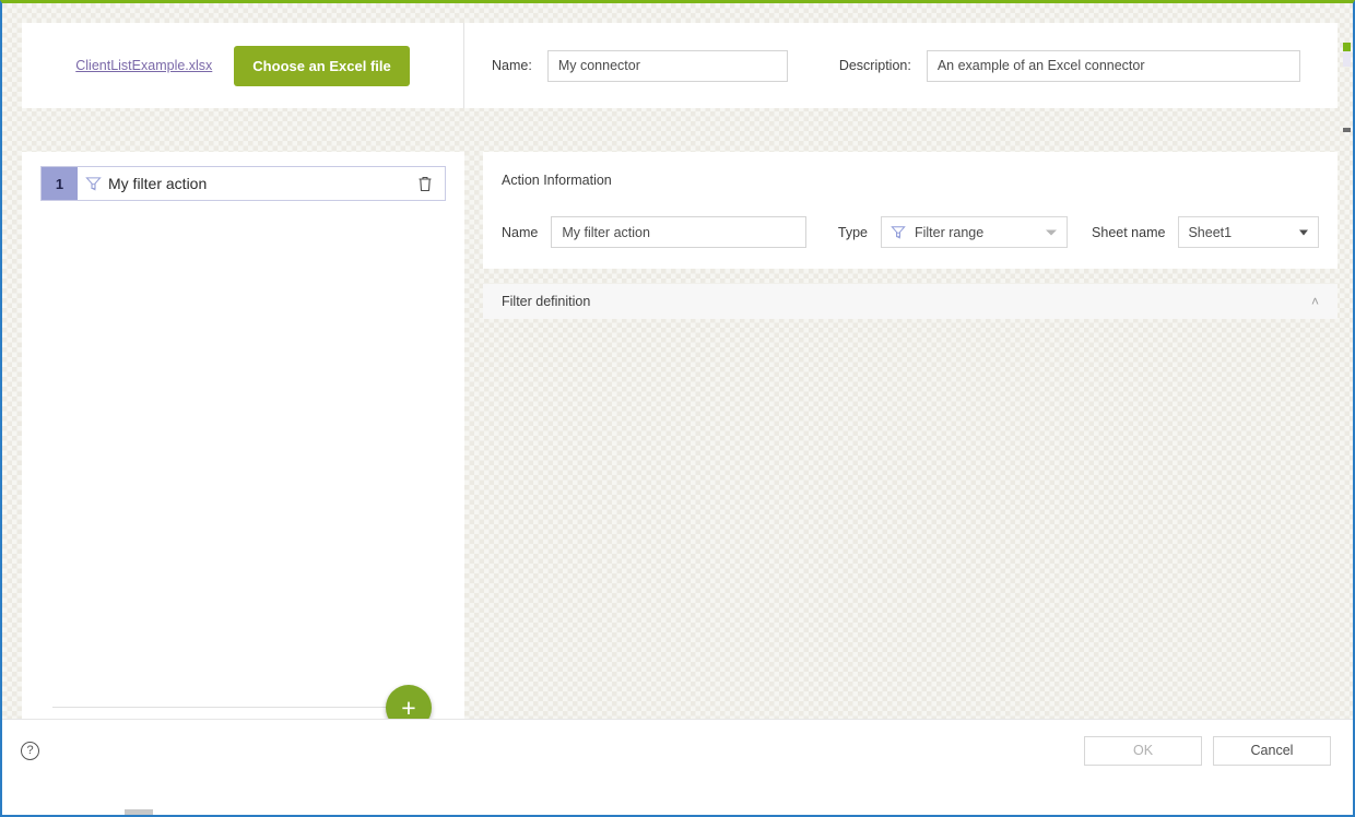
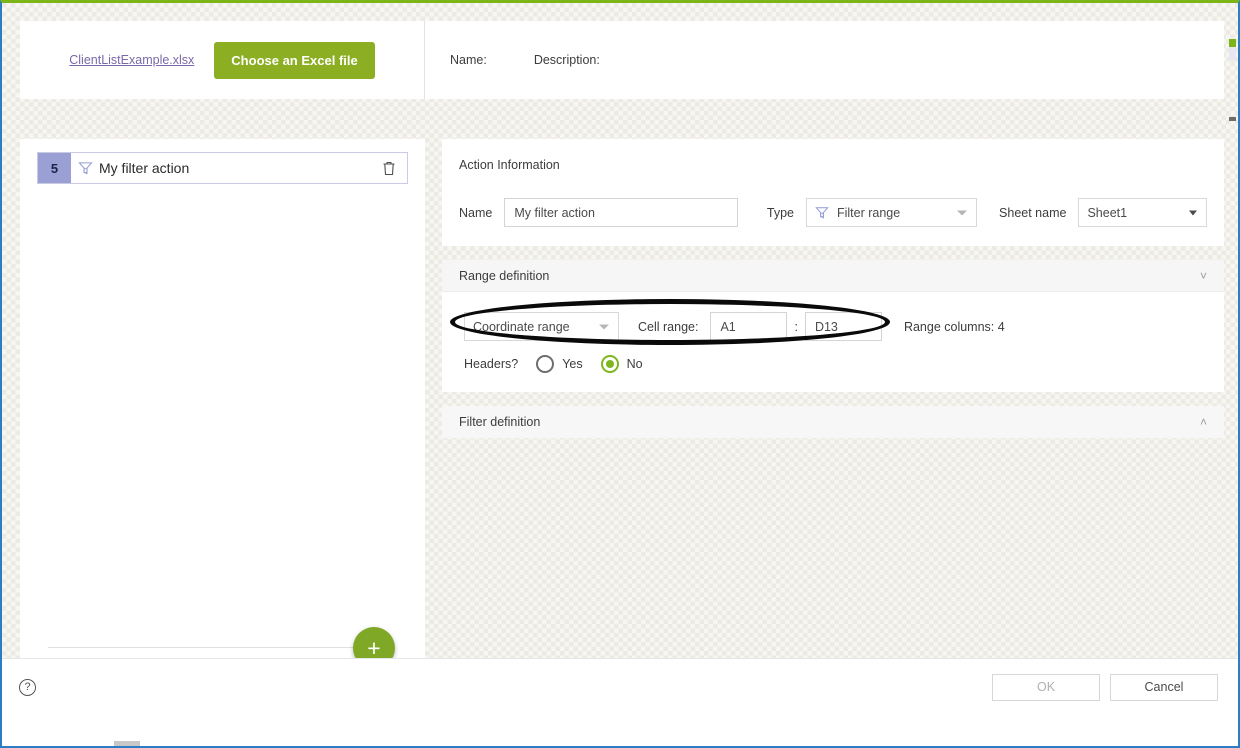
  ClientListExample.xlsx
  Choose an Excel file
  Name:
- My connector
  Description:
- An example of an Excel connector
- 1
+ 5
  My filter action
  +
  Action Information
  Name
  My filter action
  Type
  Filter range
  Sheet name
  Sheet1
+ Range definition
+ ˅
+ Coordinate range
+ Cell range:
+ A1
+ :
+ D13
+ Range columns: 4
+ Headers?
+ Yes
+ No
  Filter definition
  ˄
  ?
  OK
  Cancel
